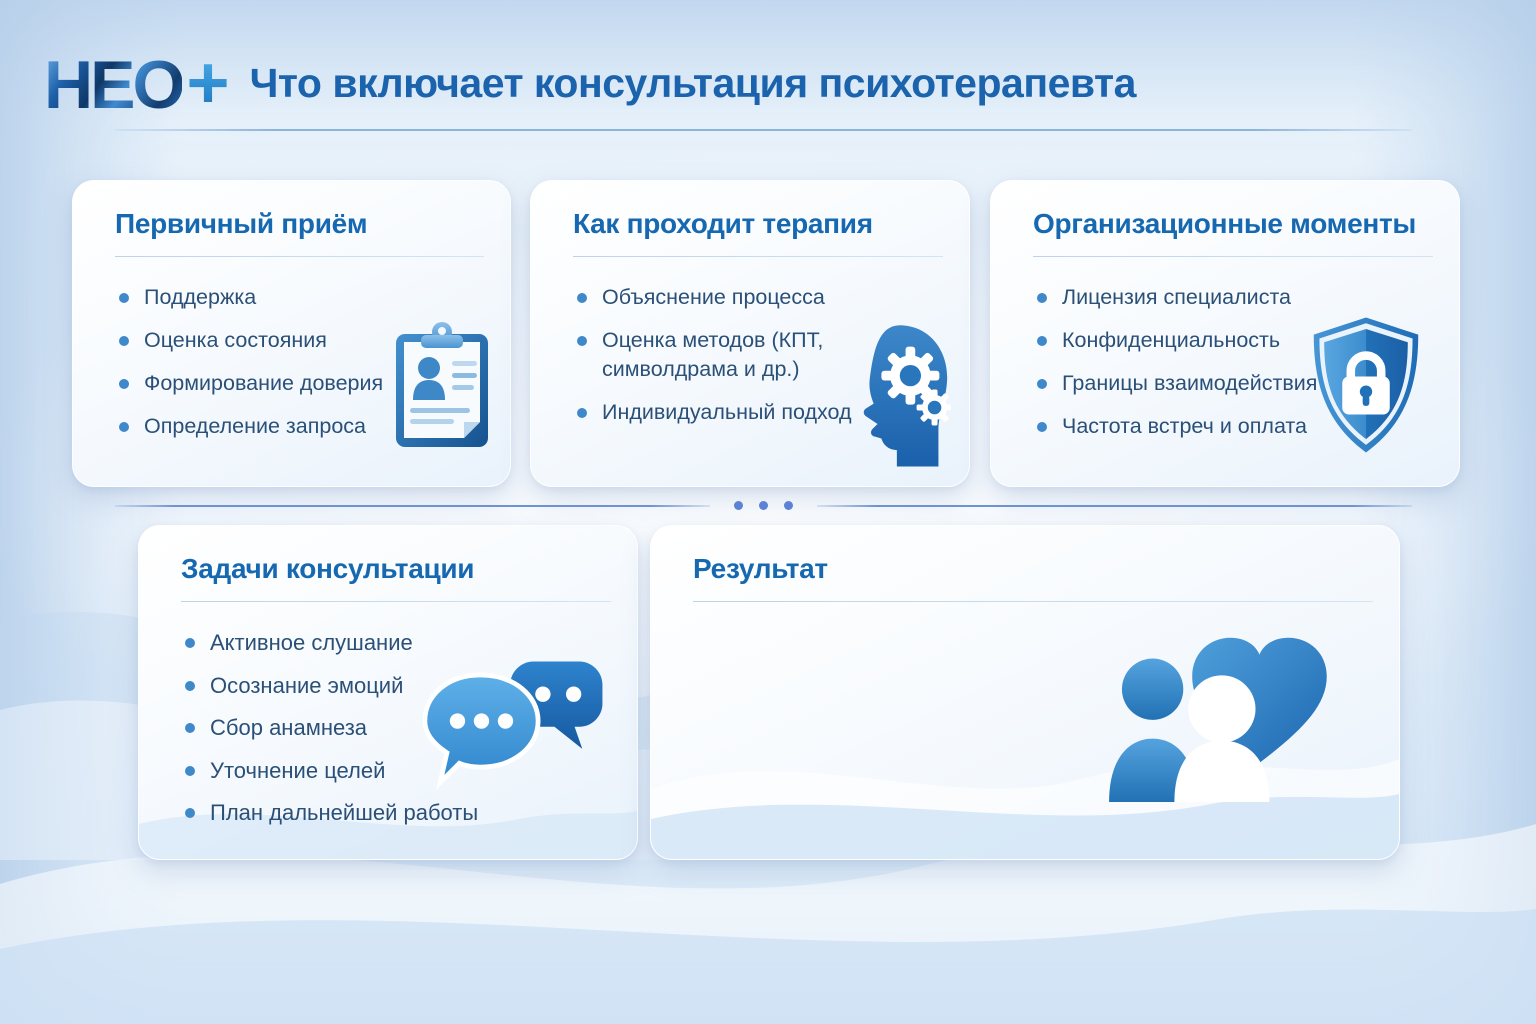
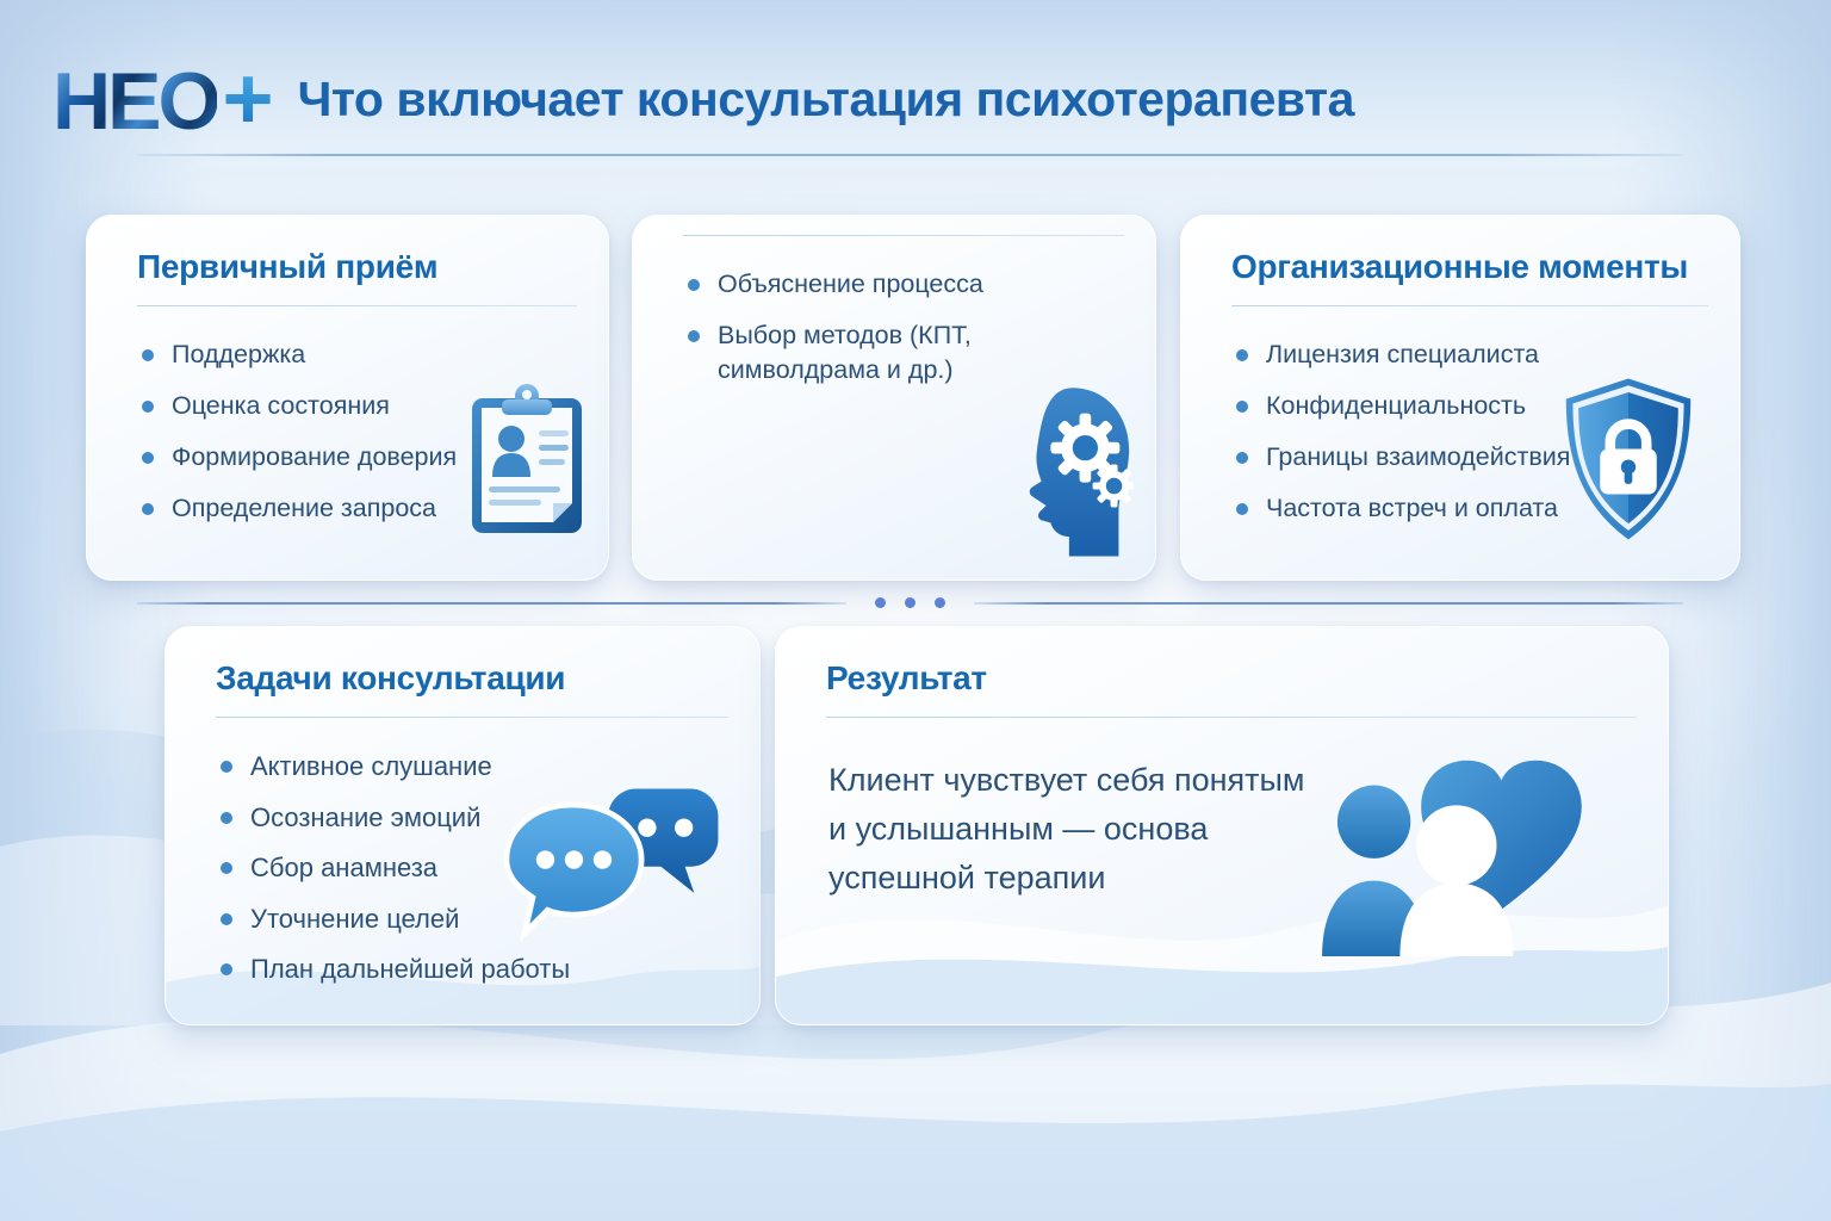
  НЕО
  +
  Что включает консультация психотерапевта
  Первичный приём
  Поддержка
  Оценка состояния
  Формирование доверия
  Определение запроса
- Как проходит терапия
  Объяснение процесса
- Оценка методов (КПТ, символдрама и др.)
+ Выбор методов (КПТ, символдрама и др.)
- Индивидуальный подход
  Организационные моменты
  Лицензия специалиста
  Конфиденциальность
  Границы взаимодействия
  Частота встреч и оплата
  Задачи консультации
  Активное слушание
  Осознание эмоций
  Сбор анамнеза
  Уточнение целей
  План дальнейшей работы
  Результат
+ Клиент чувствует себя понятым и услышанным — основа успешной терапии
